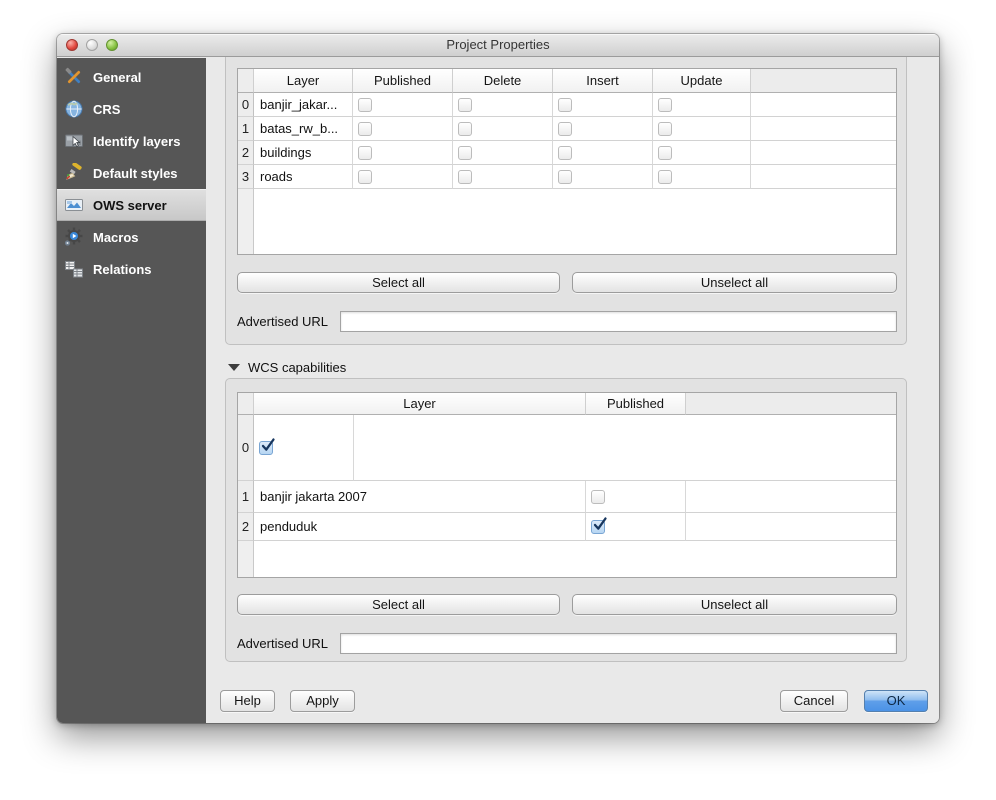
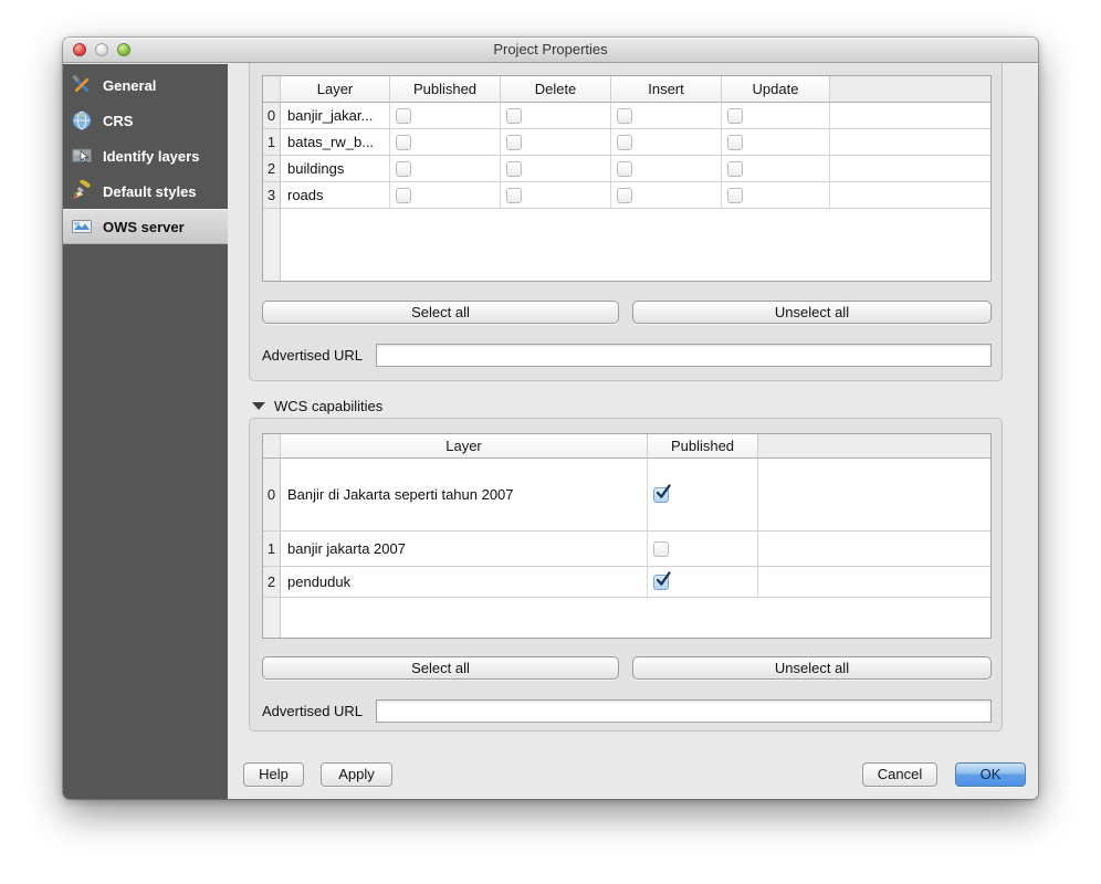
  Project Properties
  General
  CRS
  Identify layers
  Default styles
  OWS server
- Macros
- Relations
  Layer
  Published
  Delete
  Insert
  Update
  0
  banjir_jakar...
  1
  batas_rw_b...
  2
  buildings
  3
  roads
  Select all
  Unselect all
  Advertised URL
  WCS capabilities
  Layer
  Published
  0
+ Banjir di Jakarta seperti tahun 2007
  1
  banjir jakarta 2007
  2
  penduduk
  Select all
  Unselect all
  Advertised URL
  Help
  Apply
  Cancel
  OK
